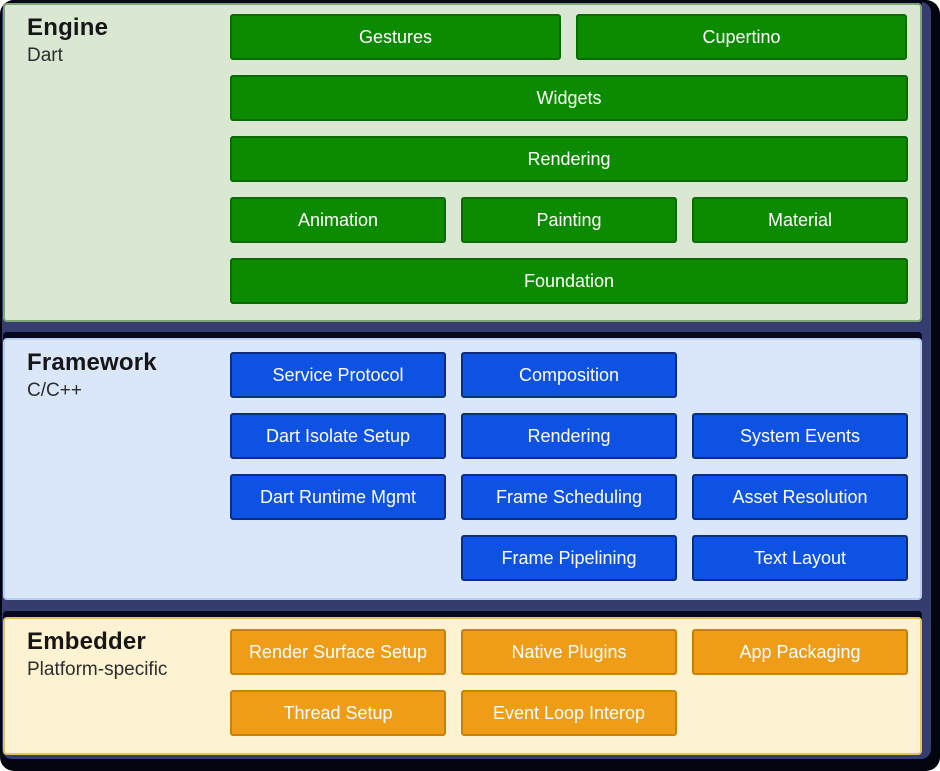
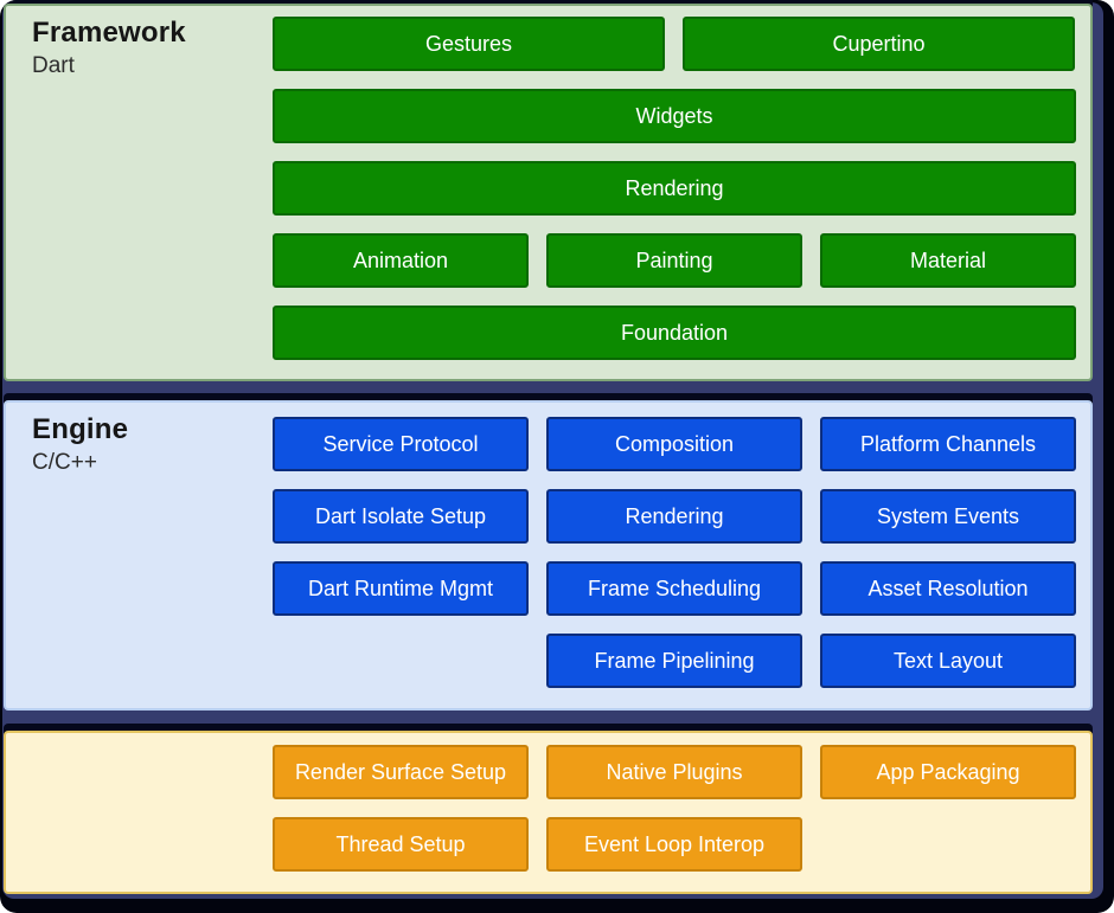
- Engine
+ Framework
  Dart
  Gestures
  Cupertino
  Widgets
  Rendering
  Animation
  Painting
  Material
  Foundation
- Framework
+ Engine
  C/C++
  Service Protocol
  Composition
+ Platform Channels
  Dart Isolate Setup
  Rendering
  System Events
  Dart Runtime Mgmt
  Frame Scheduling
  Asset Resolution
  Frame Pipelining
  Text Layout
- Embedder
- Platform-specific
  Render Surface Setup
  Native Plugins
  App Packaging
  Thread Setup
  Event Loop Interop
